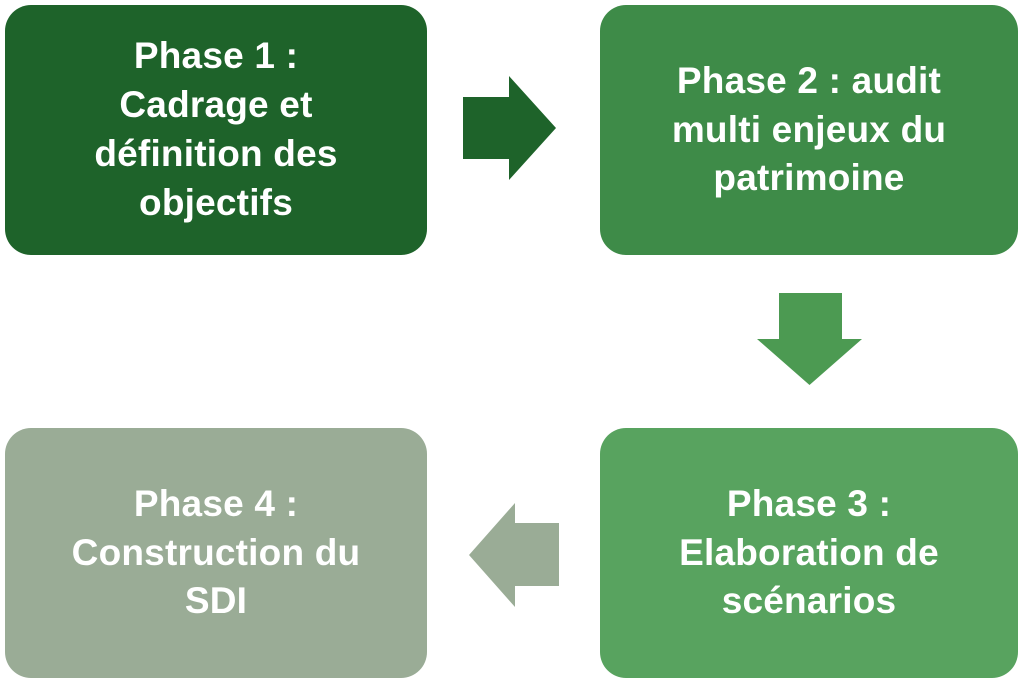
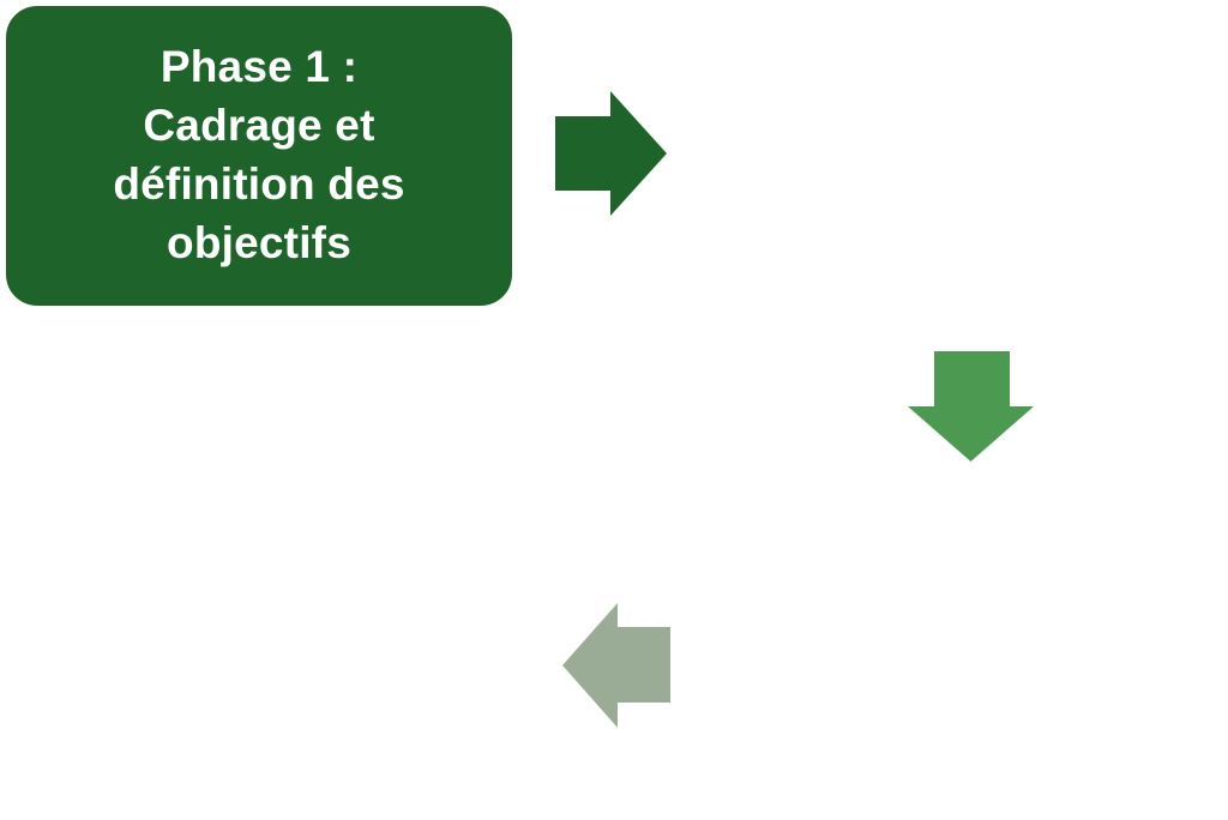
  Phase 1 :
  Cadrage et
  définition des
  objectifs
- Phase 2 : audit
- multi enjeux du
- patrimoine
- Phase 3 :
- Elaboration de
- scénarios
- Phase 4 :
- Construction du
- SDI
